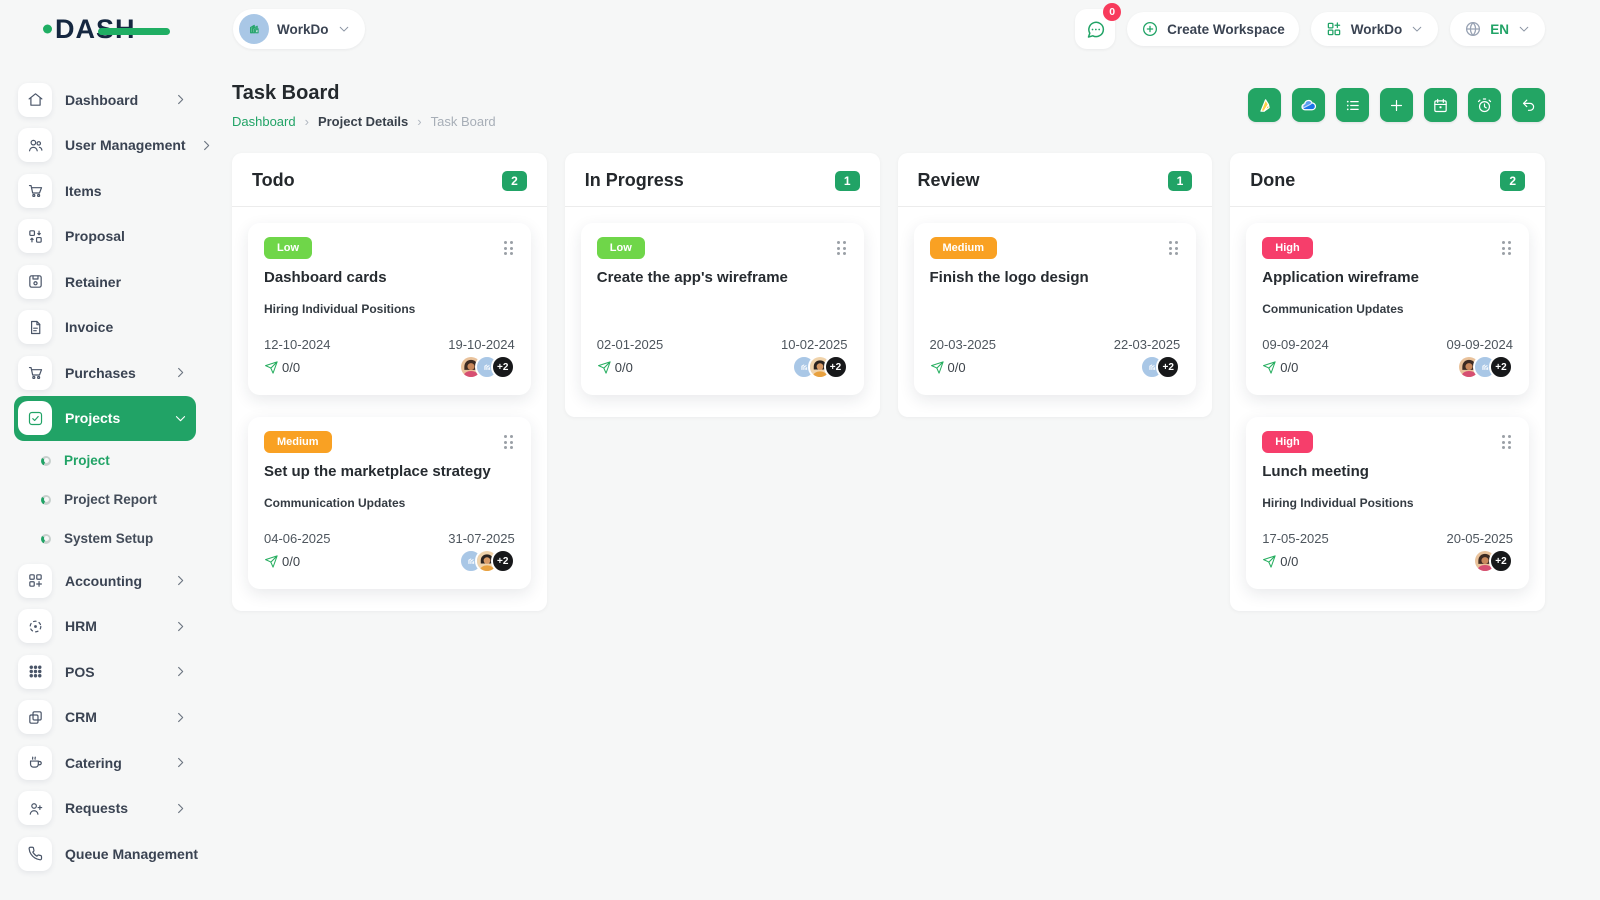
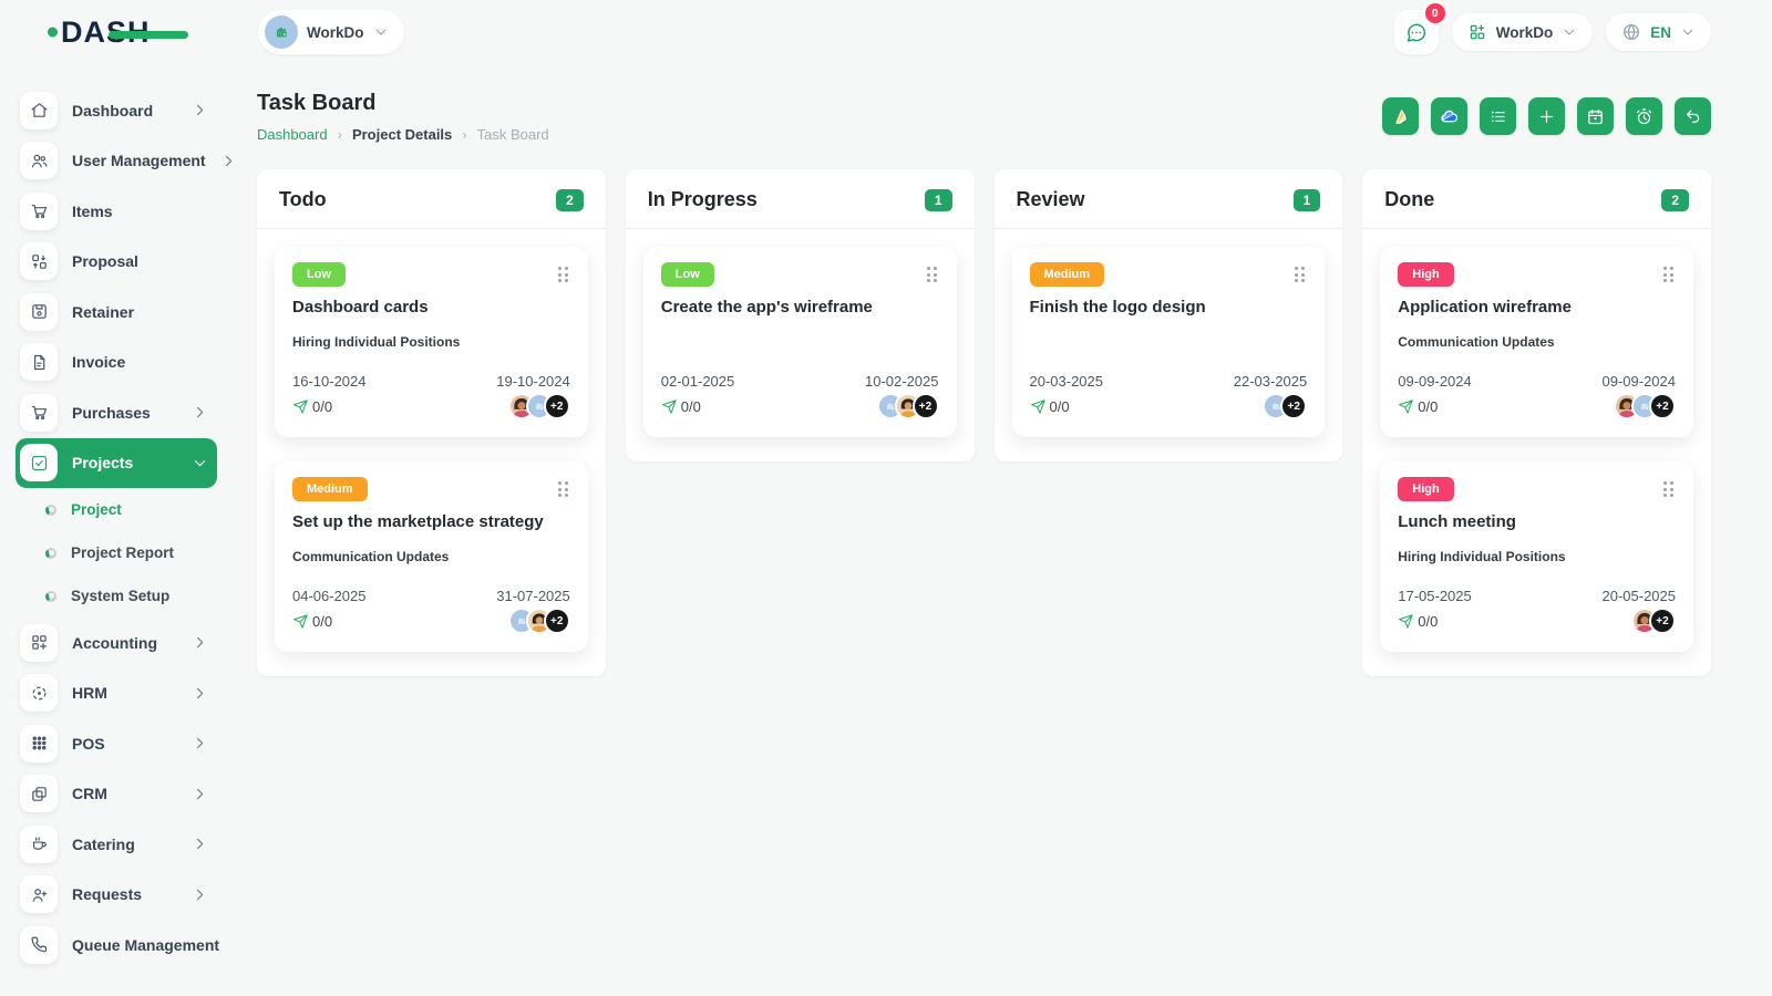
  WorkDo
  0
- Create Workspace
  WorkDo
  EN
  Dashboard
  User Management
  Items
  Proposal
  Retainer
  Invoice
  Purchases
  Projects
  Project
  Project Report
  System Setup
  Accounting
  HRM
  POS
  CRM
  Catering
  Requests
  Queue Management
  Task Board
  Dashboard
  ›
  Project Details
  ›
  Task Board
  Todo
  2
  Low
  Dashboard cards
  Hiring Individual Positions
- 12-10-2024
+ 16-10-2024
  19-10-2024
  0/0
  +2
  Medium
  Set up the marketplace strategy
  Communication Updates
  04-06-2025
  31-07-2025
  0/0
  +2
  In Progress
  1
  Low
  Create the app's wireframe
  02-01-2025
  10-02-2025
  0/0
  +2
  Review
  1
  Medium
  Finish the logo design
  20-03-2025
  22-03-2025
  0/0
  +2
  Done
  2
  High
  Application wireframe
  Communication Updates
  09-09-2024
  09-09-2024
  0/0
  +2
  High
  Lunch meeting
  Hiring Individual Positions
  17-05-2025
  20-05-2025
  0/0
  +2
